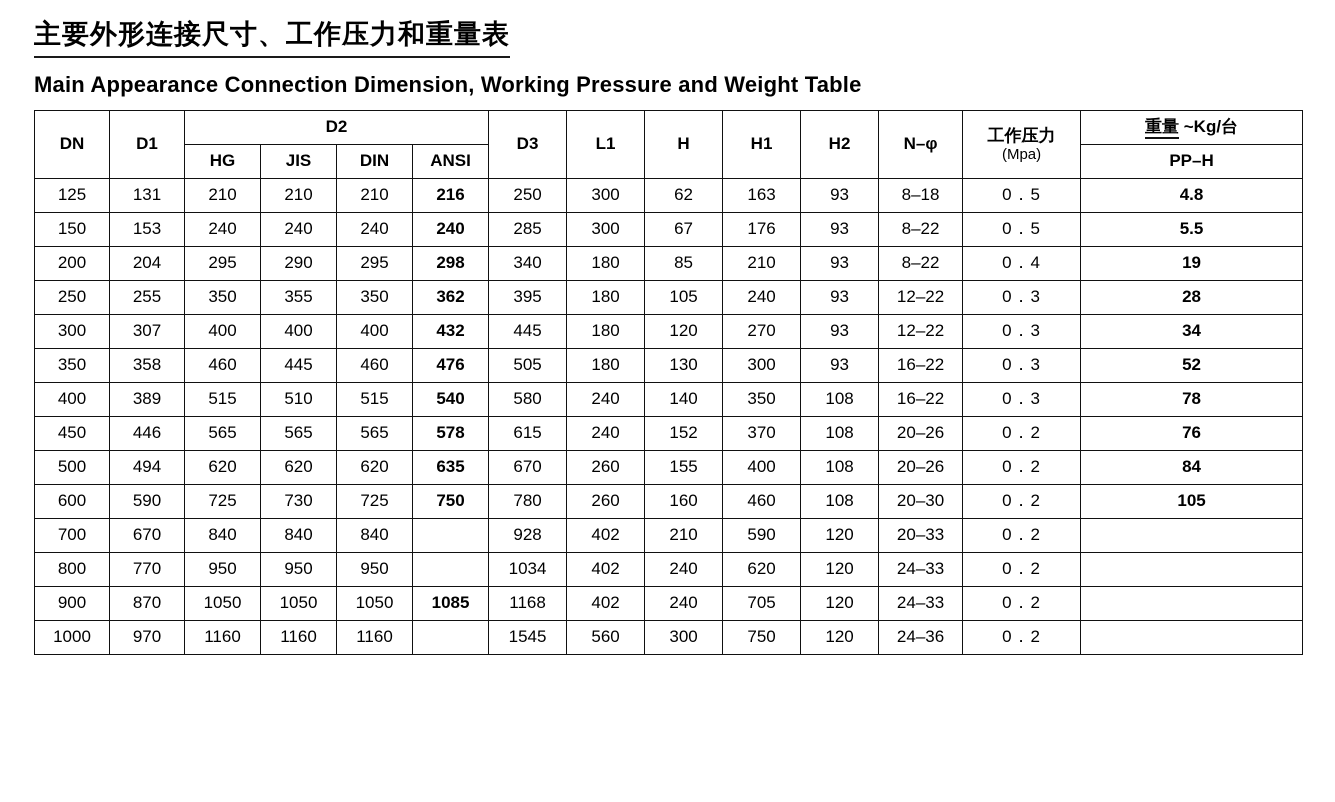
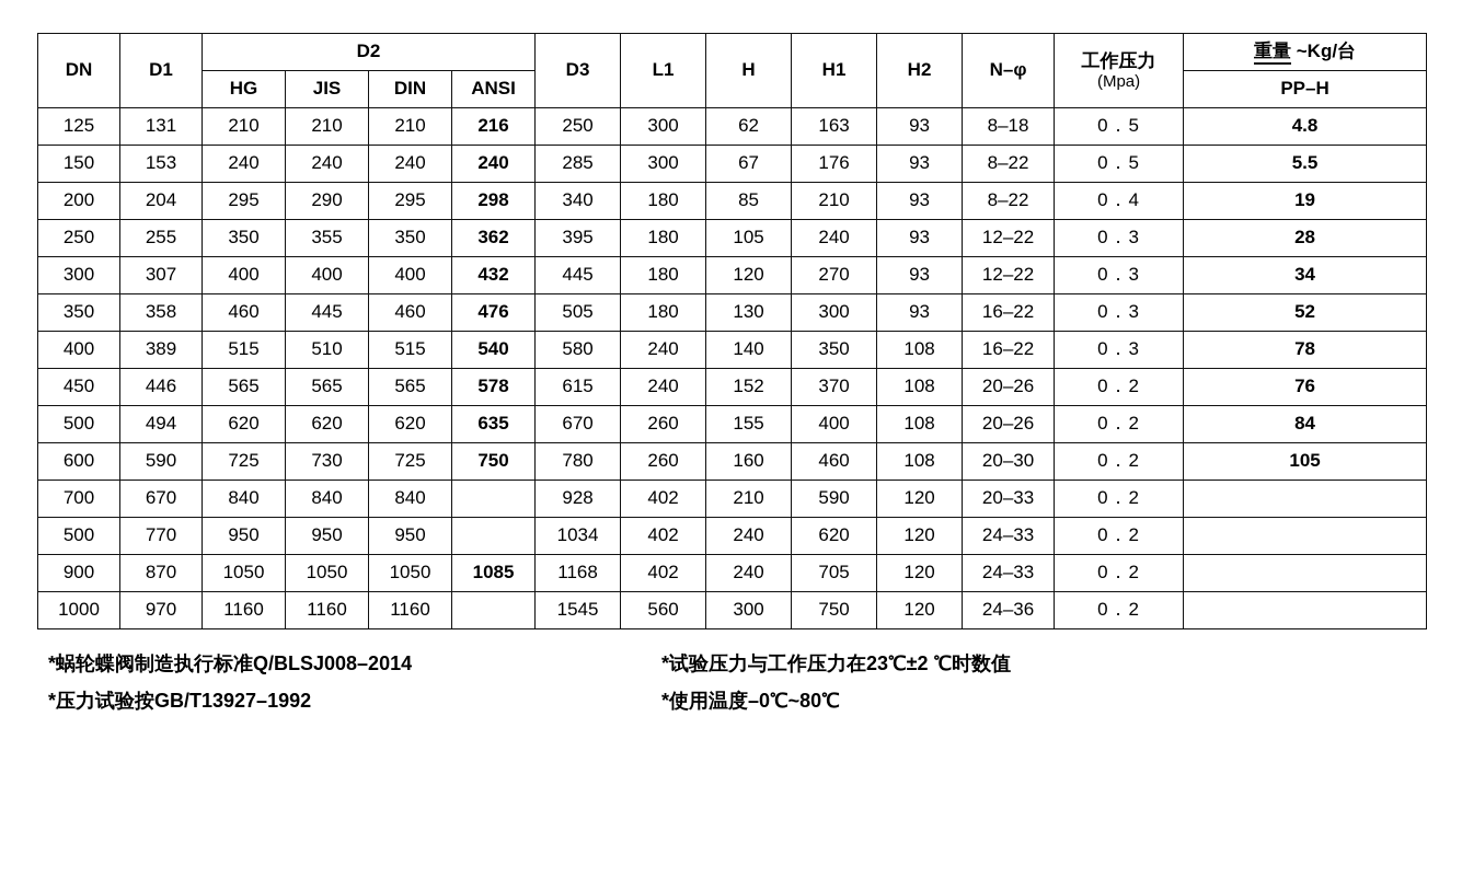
- 主要外形连接尺寸、工作压力和重量表
- Main Appearance Connection Dimension, Working Pressure and Weight Table
  DN	D1	D2	D3	L1	H	H1	H2	N–φ	工作压力 (Mpa)	重量 ~Kg/台
  HG	JIS	DIN	ANSI	PP–H
  125	131	210	210	210	216	250	300	62	163	93	8–18	0．5	4.8
  150	153	240	240	240	240	285	300	67	176	93	8–22	0．5	5.5
  200	204	295	290	295	298	340	180	85	210	93	8–22	0．4	19
  250	255	350	355	350	362	395	180	105	240	93	12–22	0．3	28
  300	307	400	400	400	432	445	180	120	270	93	12–22	0．3	34
  350	358	460	445	460	476	505	180	130	300	93	16–22	0．3	52
  400	389	515	510	515	540	580	240	140	350	108	16–22	0．3	78
  450	446	565	565	565	578	615	240	152	370	108	20–26	0．2	76
  500	494	620	620	620	635	670	260	155	400	108	20–26	0．2	84
  600	590	725	730	725	750	780	260	160	460	108	20–30	0．2	105
  700	670	840	840	840		928	402	210	590	120	20–33	0．2
- 800	770	950	950	950		1034	402	240	620	120	24–33	0．2
+ 500	770	950	950	950		1034	402	240	620	120	24–33	0．2
  900	870	1050	1050	1050	1085	1168	402	240	705	120	24–33	0．2
  1000	970	1160	1160	1160		1545	560	300	750	120	24–36	0．2
+ *蜗轮蝶阀制造执行标准Q/BLSJ008–2014
+ *压力试验按GB/T13927–1992
+ *试验压力与工作压力在23℃±2 ℃时数值
+ *使用温度–0℃~80℃
